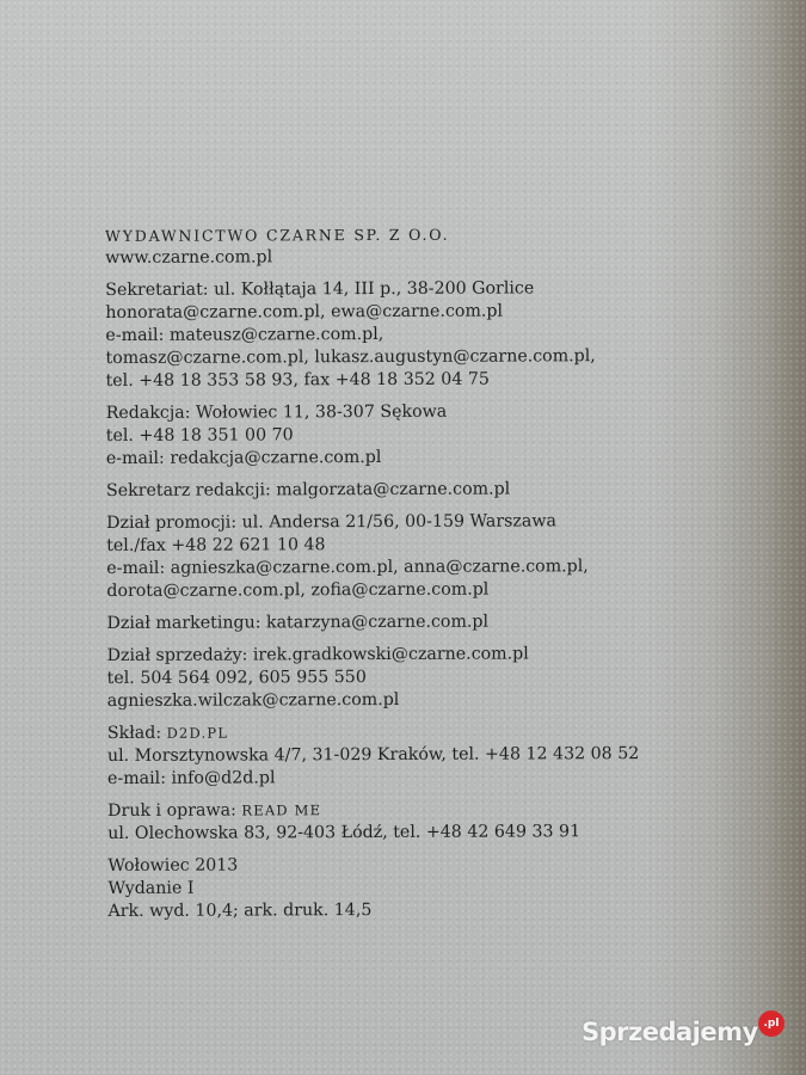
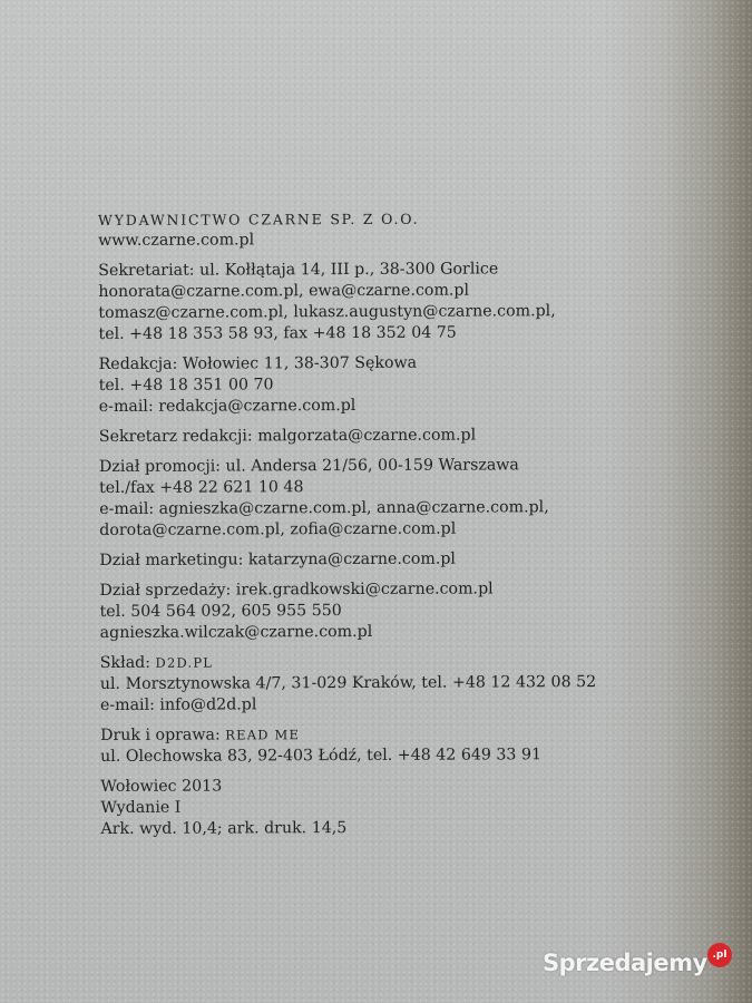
  WYDAWNICTWO CZARNE SP. Z O.O.
  www.czarne.com.pl
- Sekretariat: ul. Kołłątaja 14, III p., 38-200 Gorlice
+ Sekretariat: ul. Kołłątaja 14, III p., 38-300 Gorlice
  honorata@czarne.com.pl, ewa@czarne.com.pl
- e-mail: mateusz@czarne.com.pl,
  tomasz@czarne.com.pl, lukasz.augustyn@czarne.com.pl,
  tel. +48 18 353 58 93, fax +48 18 352 04 75
  Redakcja: Wołowiec 11, 38-307 Sękowa
  tel. +48 18 351 00 70
  e-mail: redakcja@czarne.com.pl
  Sekretarz redakcji: malgorzata@czarne.com.pl
  Dział promocji: ul. Andersa 21/56, 00-159 Warszawa
  tel./fax +48 22 621 10 48
  e-mail: agnieszka@czarne.com.pl, anna@czarne.com.pl,
  dorota@czarne.com.pl, zofia@czarne.com.pl
  Dział marketingu: katarzyna@czarne.com.pl
  Dział sprzedaży: irek.gradkowski@czarne.com.pl
  tel. 504 564 092, 605 955 550
  agnieszka.wilczak@czarne.com.pl
  Skład: D2D.PL
  ul. Morsztynowska 4/7, 31-029 Kraków, tel. +48 12 432 08 52
  e-mail: info@d2d.pl
  Druk i oprawa: READ ME
  ul. Olechowska 83, 92-403 Łódź, tel. +48 42 649 33 91
  Wołowiec 2013
  Wydanie I
  Ark. wyd. 10,4; ark. druk. 14,5
  Sprzedajemy
  .pl
